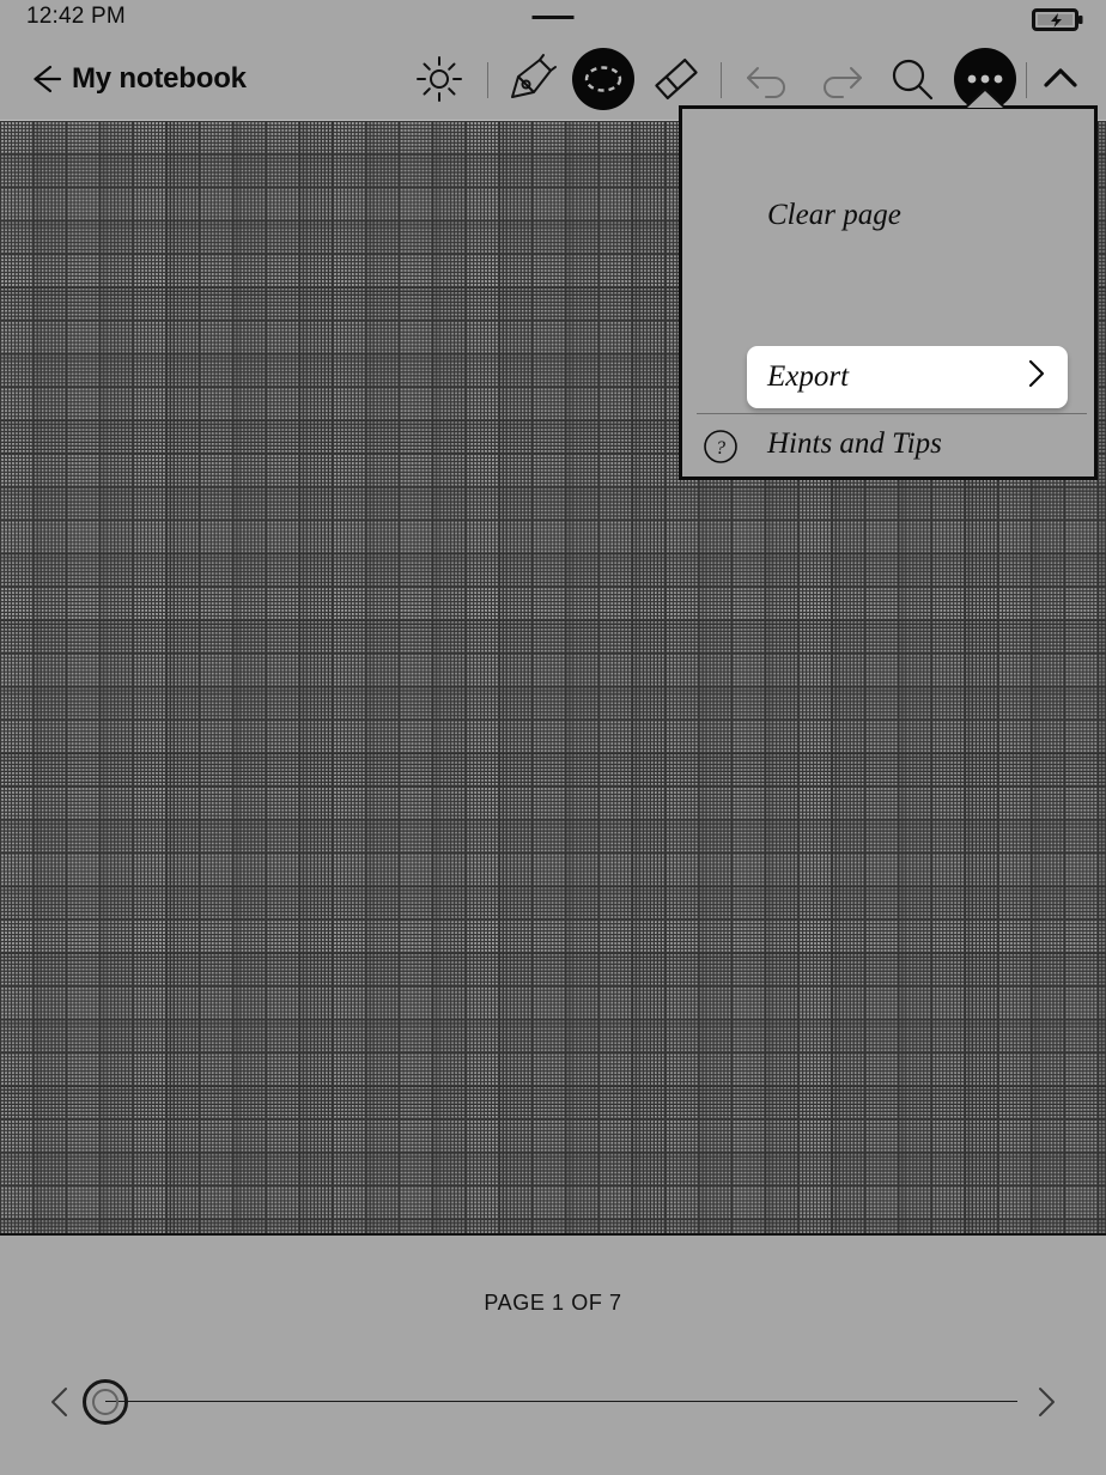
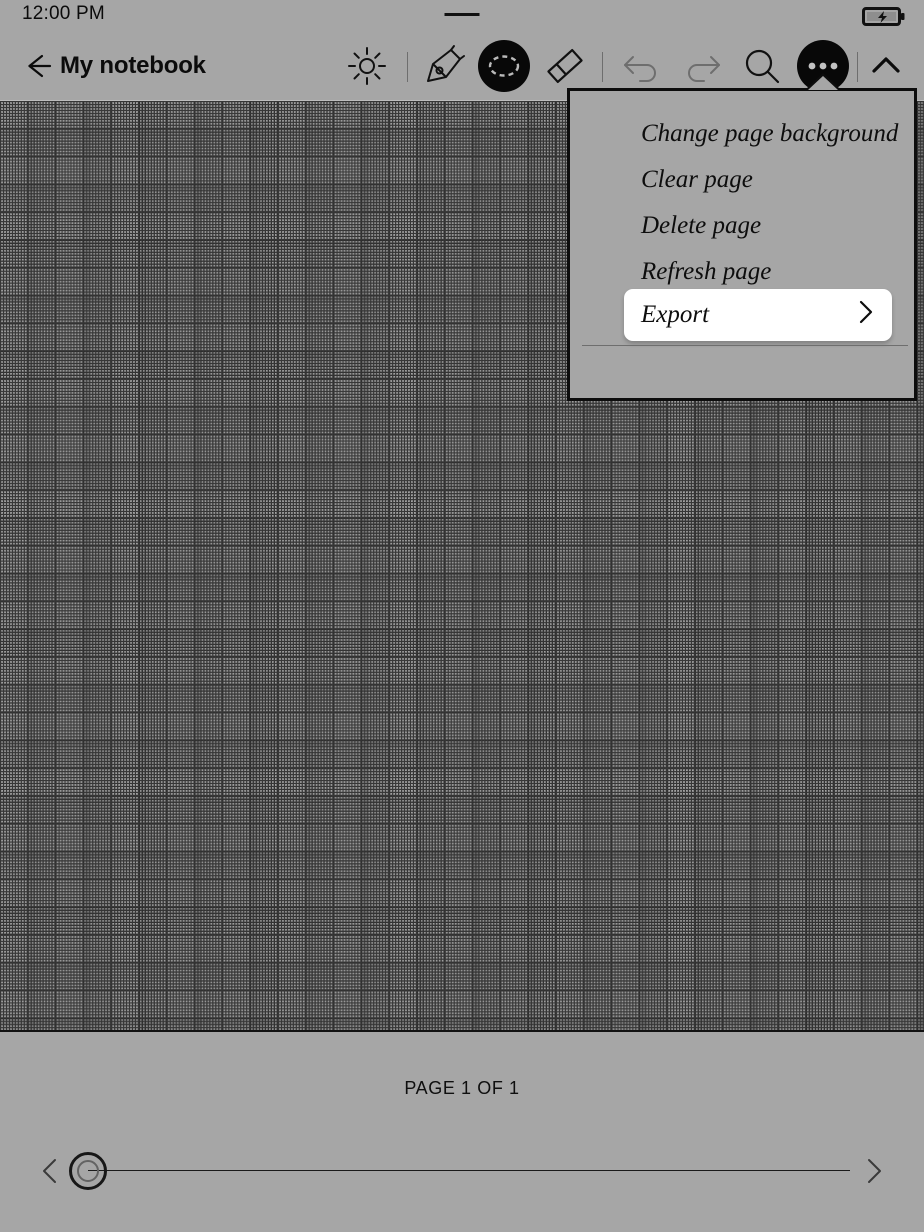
- 12:42 PM
+ 12:00 PM
  My notebook
+ Change page background
  Clear page
+ Delete page
+ Refresh page
  Export
- ?
- Hints and Tips
- PAGE 1 OF 7
+ PAGE 1 OF 1
